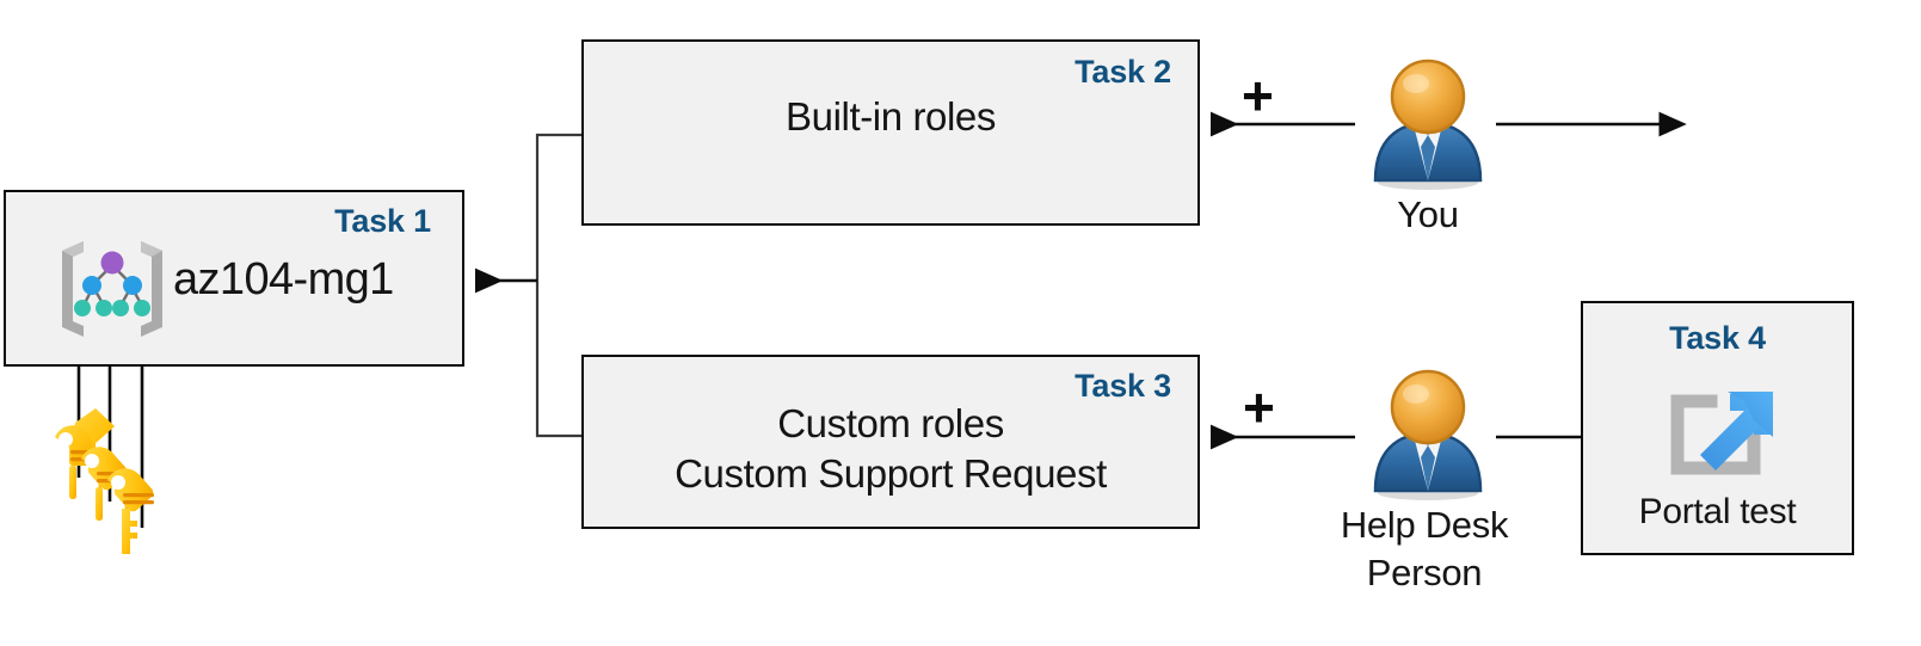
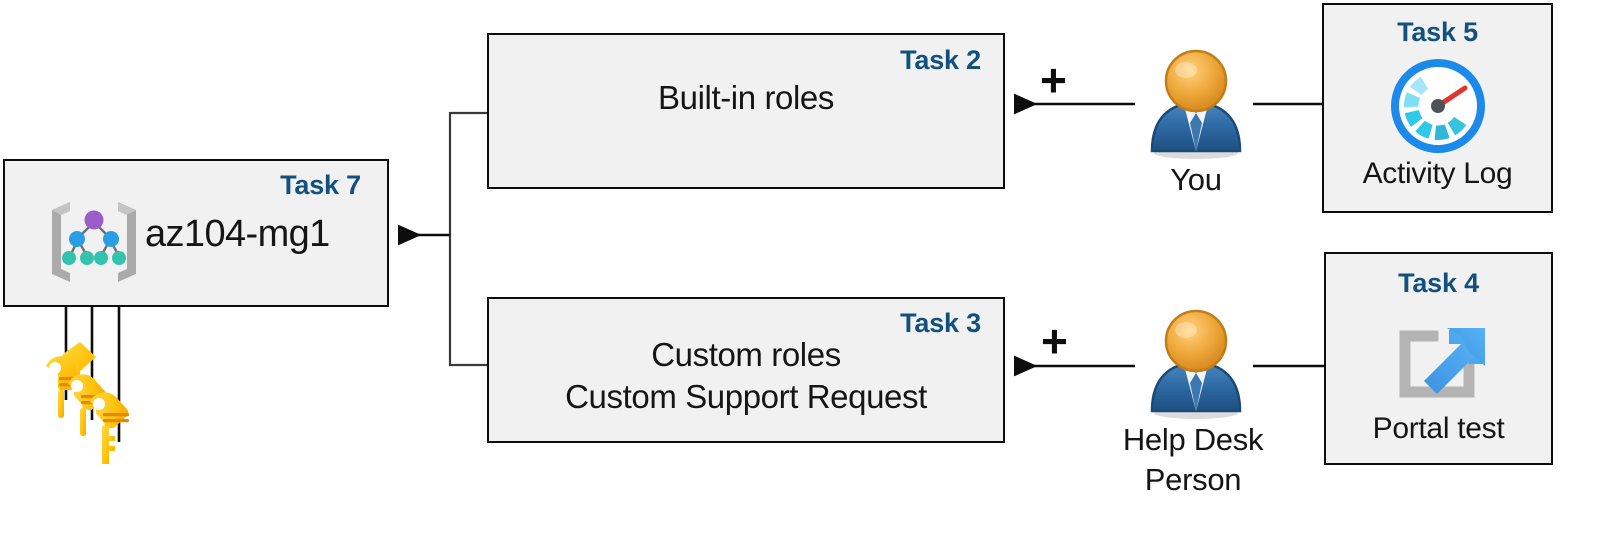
- Task 1
+ Task 7
  az104-mg1
  Task 2
  Built-in roles
  Task 3
  Custom roles
  Custom Support Request
  +
  +
  You
  Help Desk
  Person
+ Task 5
+ Activity Log
  Task 4
  Portal test
